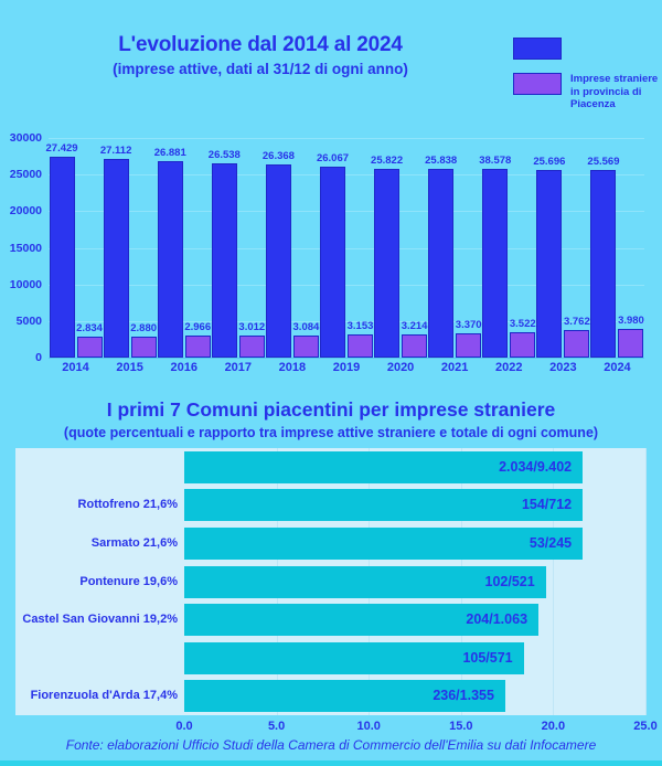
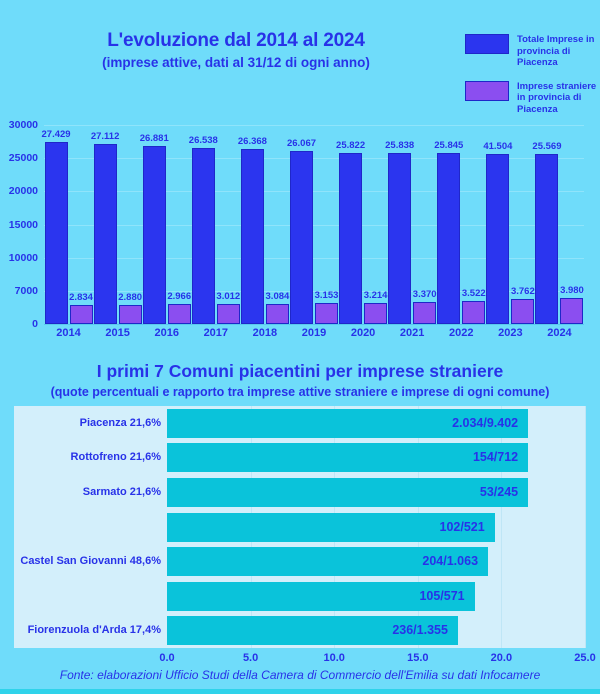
  L'evoluzione dal 2014 al 2024
  (imprese attive, dati al 31/12 di ogni anno)
+ Totale Imprese in provincia di Piacenza
  Imprese straniere in provincia di Piacenza
  0
- 5000
+ 7000
  10000
  15000
  20000
  25000
  30000
  27.429
  2.834
  2014
  27.112
  2.880
  2015
  26.881
  2.966
  2016
  26.538
  3.012
  2017
  26.368
  3.084
  2018
  26.067
  3.153
  2019
  25.822
  3.214
  2020
  25.838
  3.370
  2021
- 38.578
+ 25.845
  3.522
  2022
- 25.696
+ 41.504
  3.762
  2023
  25.569
  3.980
  2024
  I primi 7 Comuni piacentini per imprese straniere
- (quote percentuali e rapporto tra imprese attive straniere e totale di ogni comune)
+ (quote percentuali e rapporto tra imprese attive straniere e imprese di ogni comune)
  0.0
  5.0
  10.0
  15.0
  20.0
  25.0
  2.034/9.402
+ Piacenza 21,6%
  154/712
  Rottofreno 21,6%
  53/245
  Sarmato 21,6%
  102/521
- Pontenure 19,6%
  204/1.063
- Castel San Giovanni 19,2%
+ Castel San Giovanni 48,6%
  105/571
  236/1.355
  Fiorenzuola d'Arda 17,4%
  Fonte: elaborazioni Ufficio Studi della Camera di Commercio dell'Emilia su dati Infocamere
